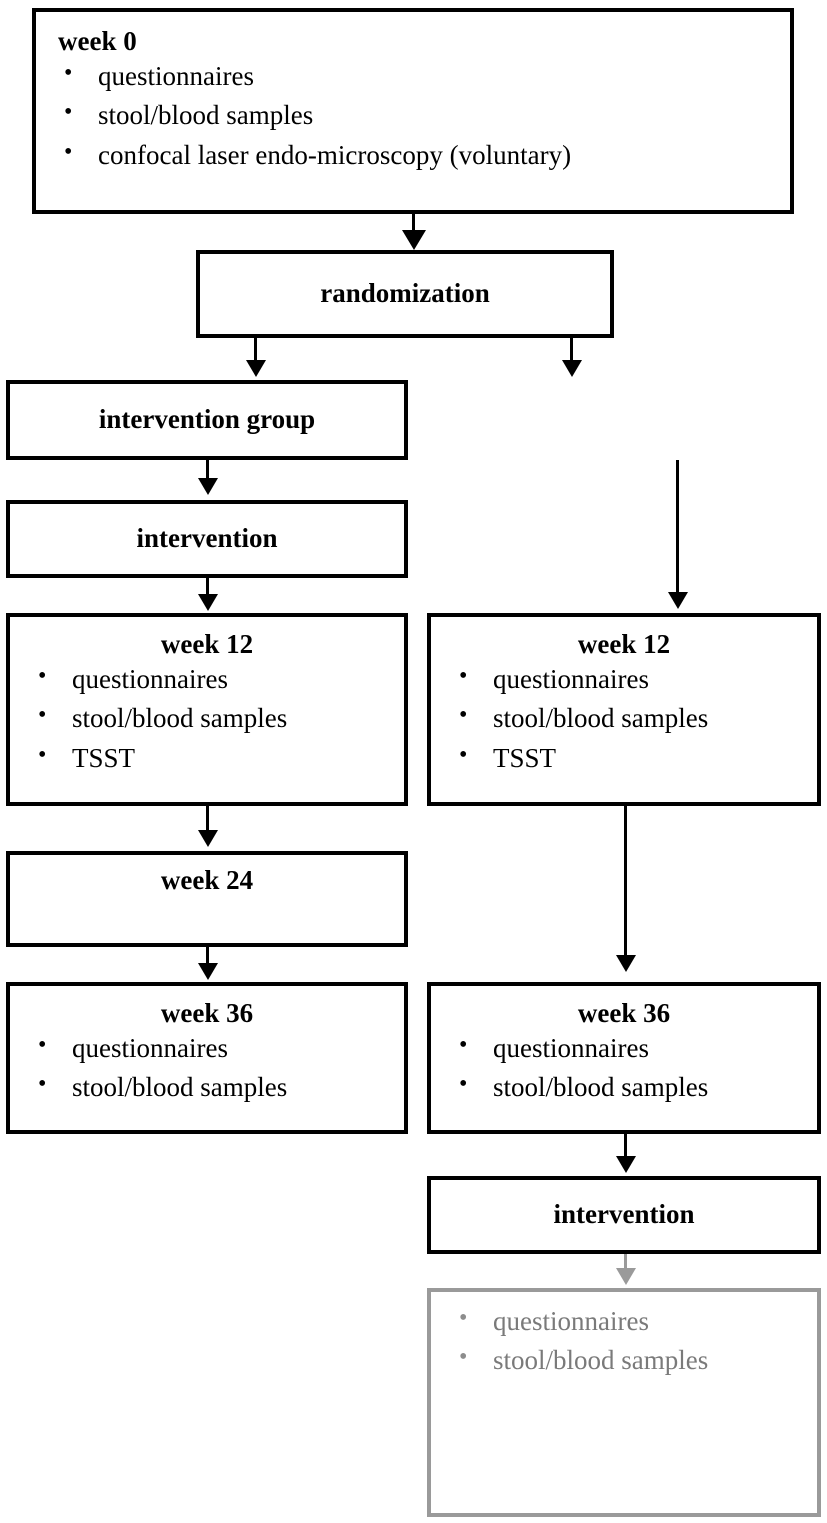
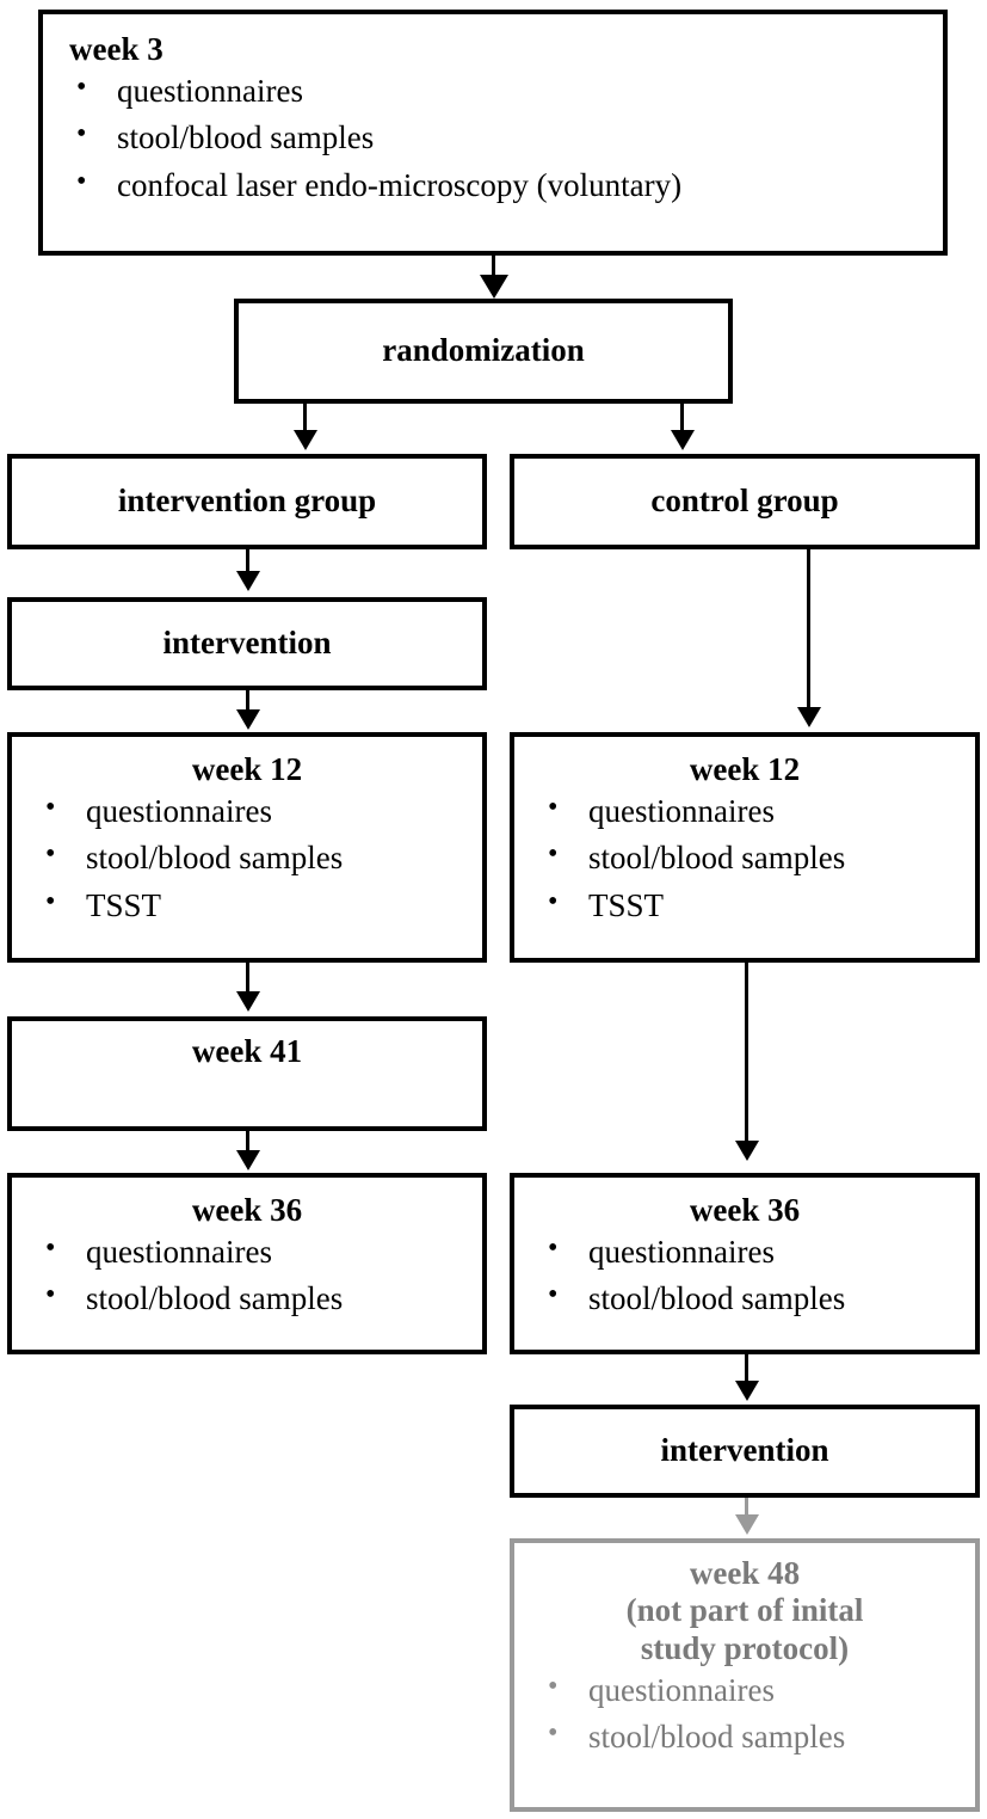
- week 0
+ week 3
  questionnaires
  stool/blood samples
  confocal laser endo-microscopy (voluntary)
  randomization
  intervention group
+ control group
  intervention
  week 12
  questionnaires
  stool/blood samples
  TSST
  week 12
  questionnaires
  stool/blood samples
  TSST
- week 24
+ week 41
  week 36
  questionnaires
  stool/blood samples
  week 36
  questionnaires
  stool/blood samples
  intervention
+ week 48
+ (not part of inital
+ study protocol)
  questionnaires
  stool/blood samples
